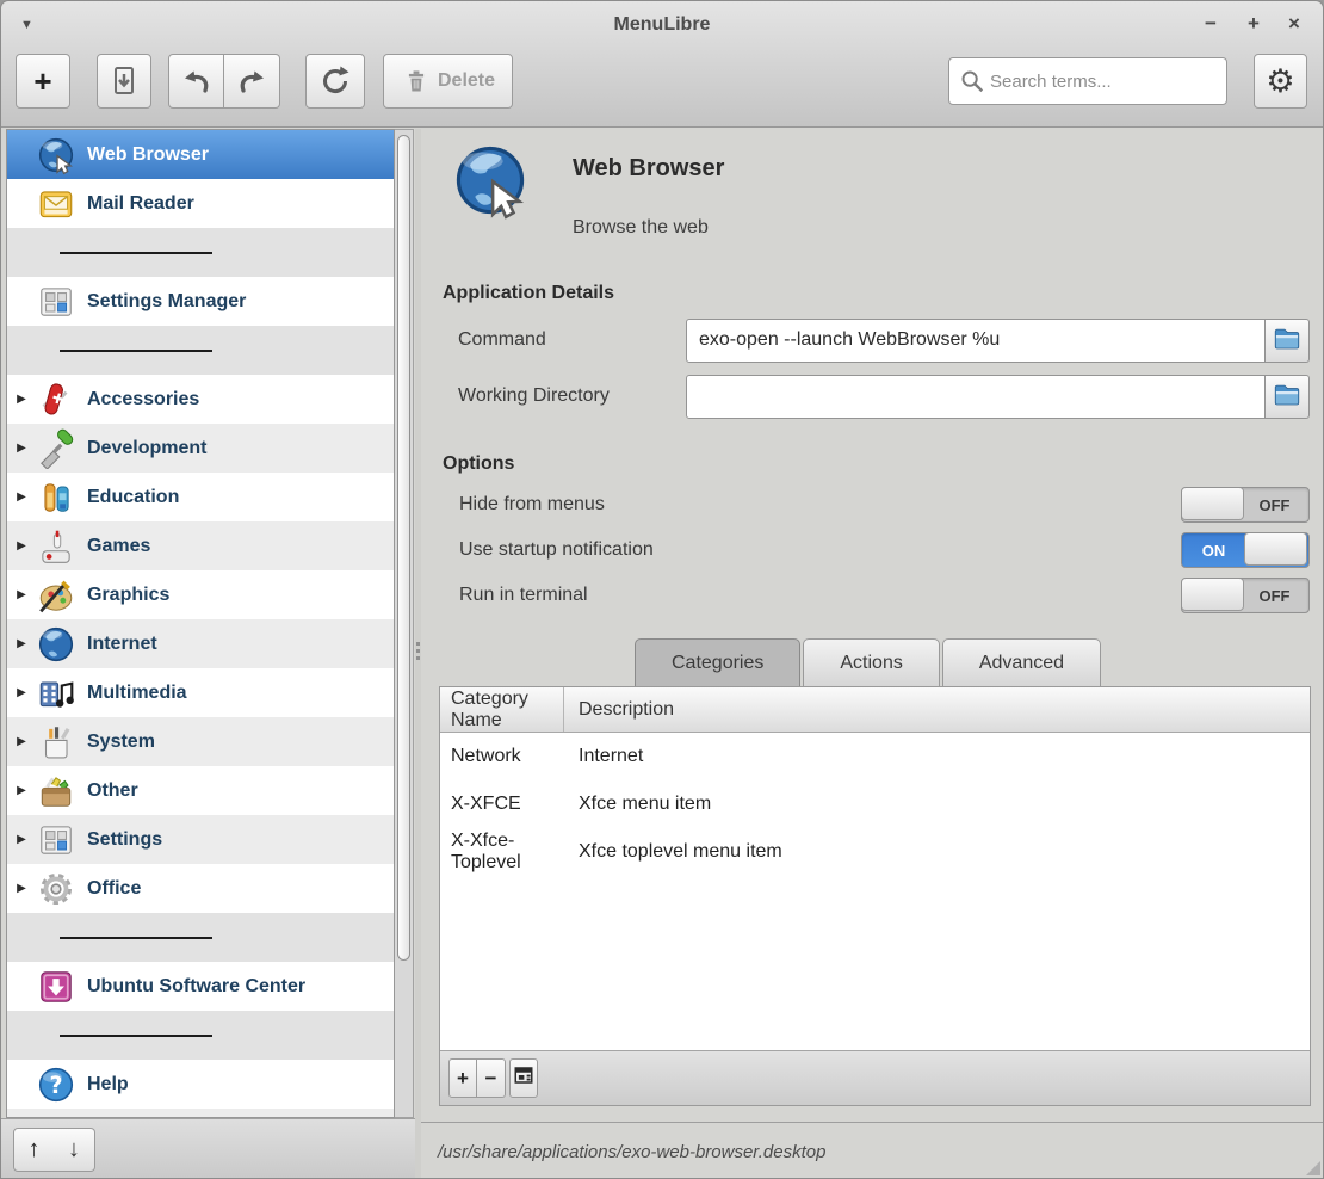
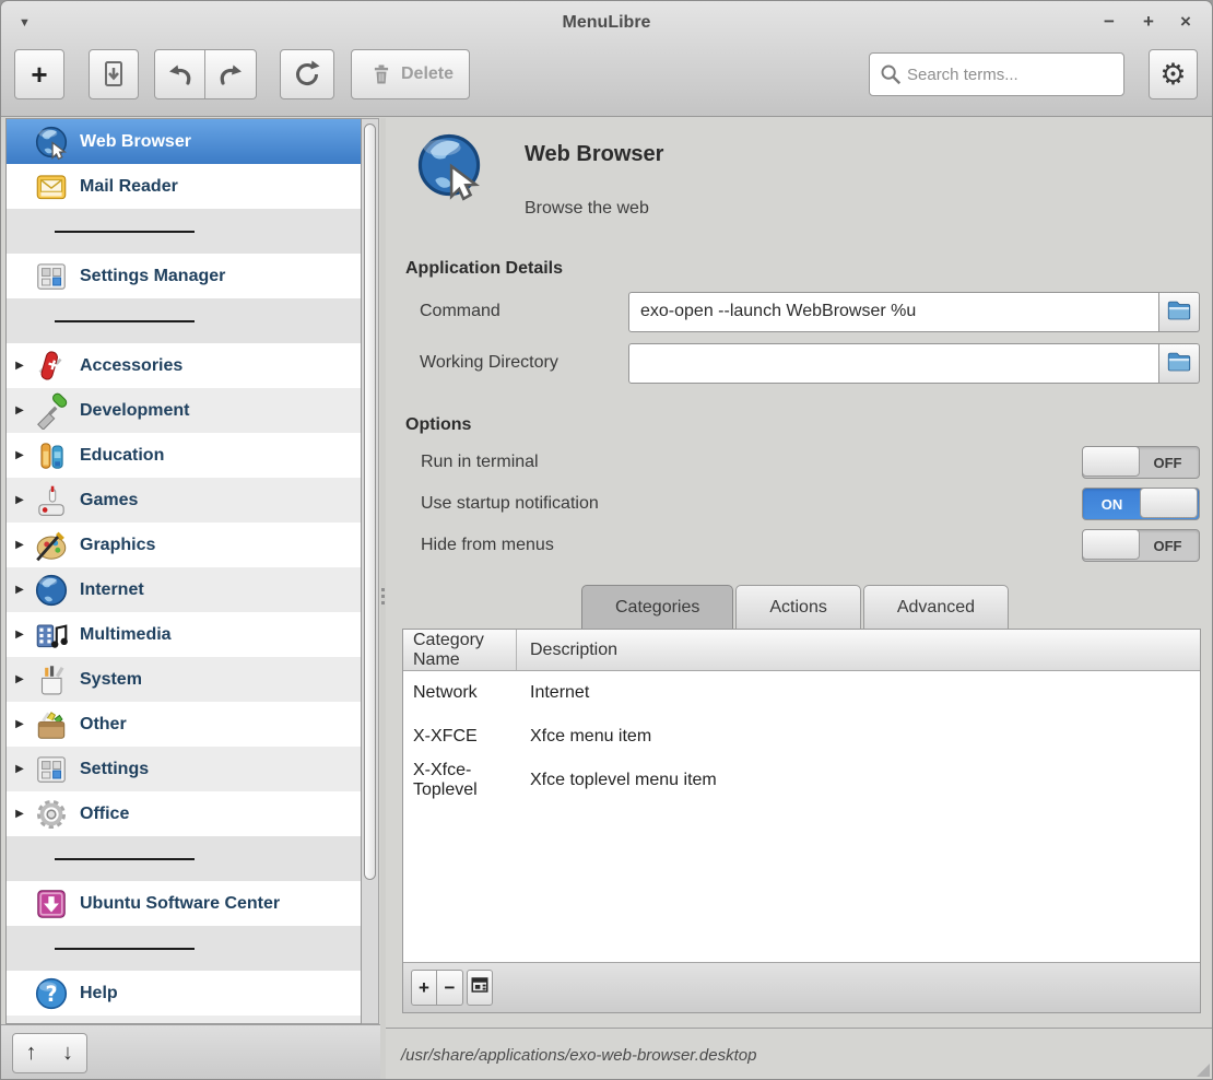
  ▼
  MenuLibre
  −
  +
  ×
  +
  Delete
  Search terms...
  ⚙
  Web Browser
  Mail Reader
  Settings Manager
  ▶
  Accessories
  ▶
  Development
  ▶
  Education
  ▶
  Games
  ▶
  Graphics
  ▶
  Internet
  ▶
  Multimedia
  ▶
  System
  ▶
  Other
  ▶
  Settings
  ▶
  Office
  Ubuntu Software Center
  ?
  Help
  ↑
  ↓
  Web Browser
  Browse the web
  Application Details
  Command
  exo-open --launch WebBrowser %u
  Working Directory
  Options
- Hide from menus
+ Run in terminal
  OFF
  Use startup notification
  ON
- Run in terminal
+ Hide from menus
  OFF
  Categories
  Actions
  Advanced
  Category Name
  Description
  Network
  Internet
  X-XFCE
  Xfce menu item
  X-Xfce-Toplevel
  Xfce toplevel menu item
  +
  −
  /usr/share/applications/exo-web-browser.desktop
